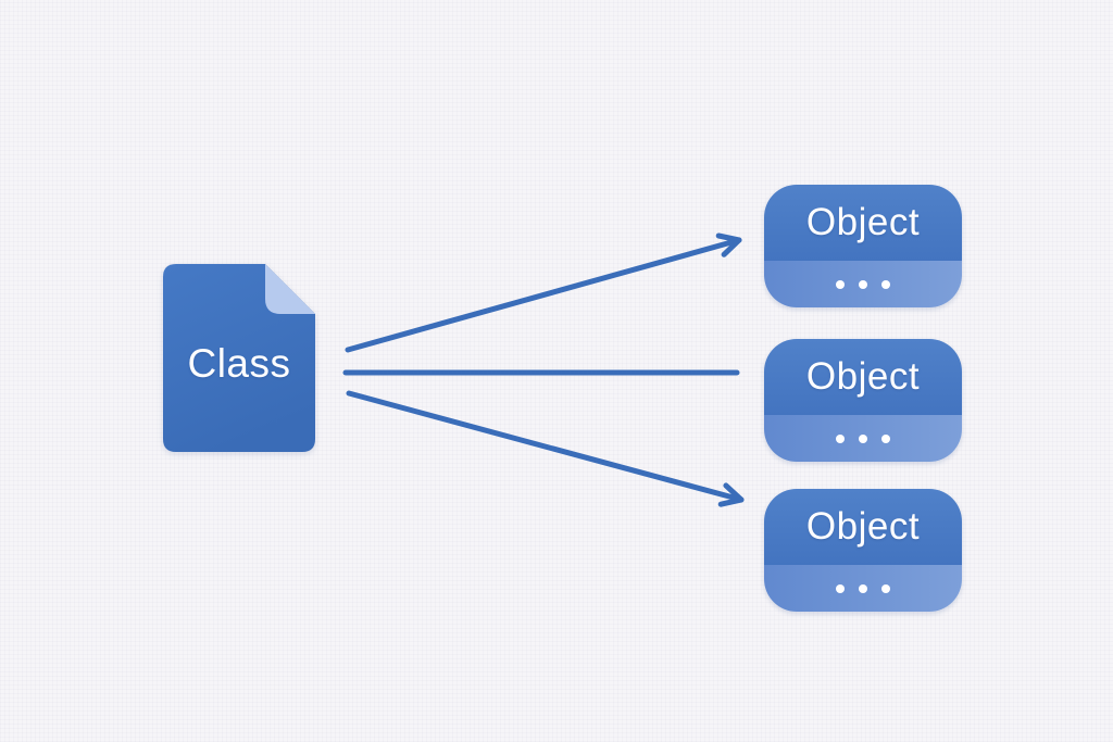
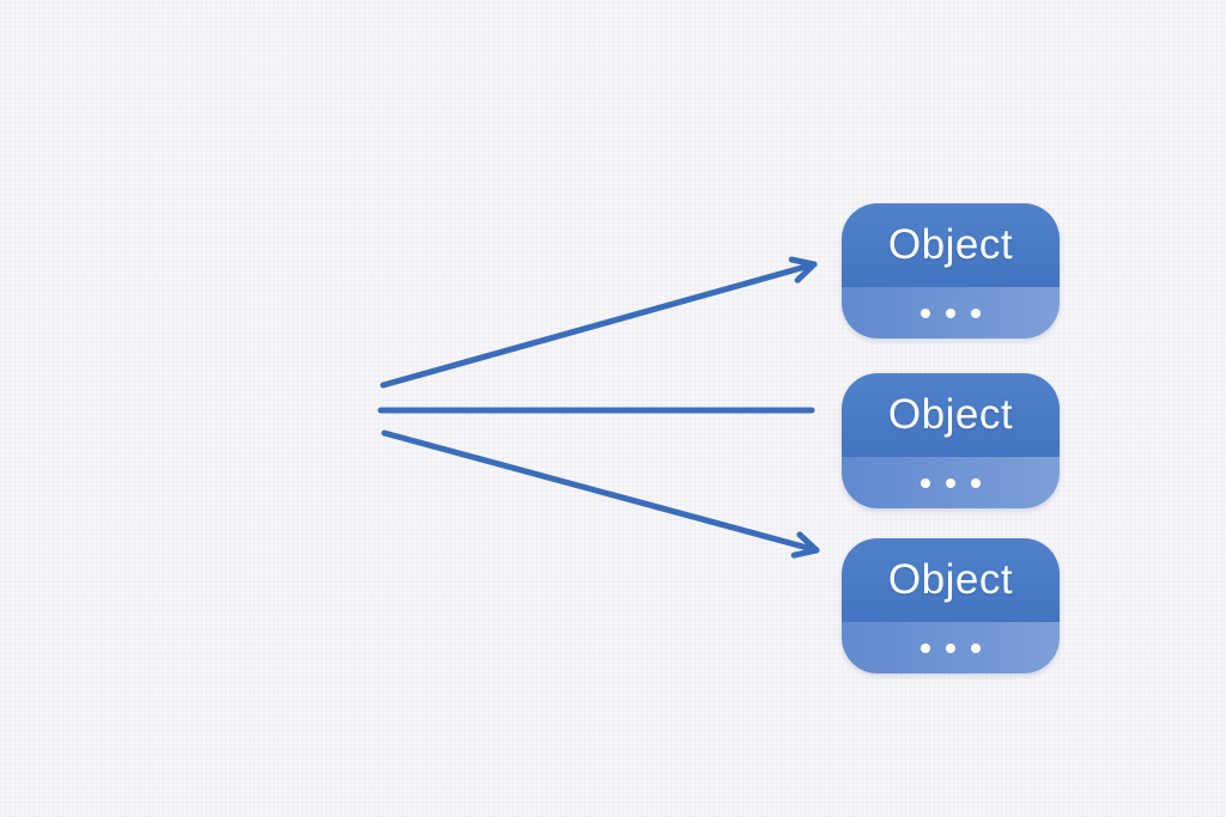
- Class
  Object
  Object
  Object
